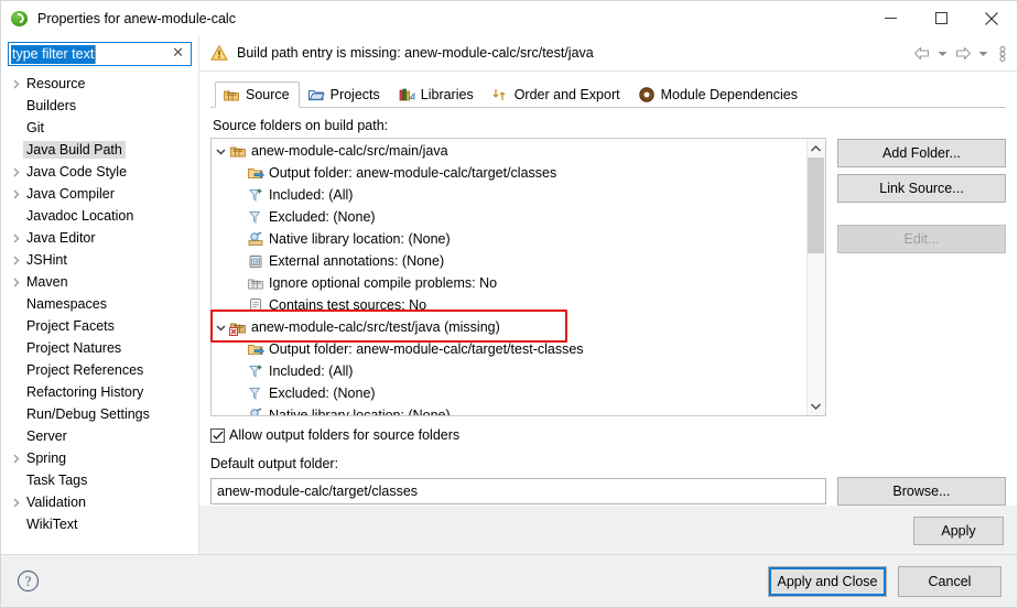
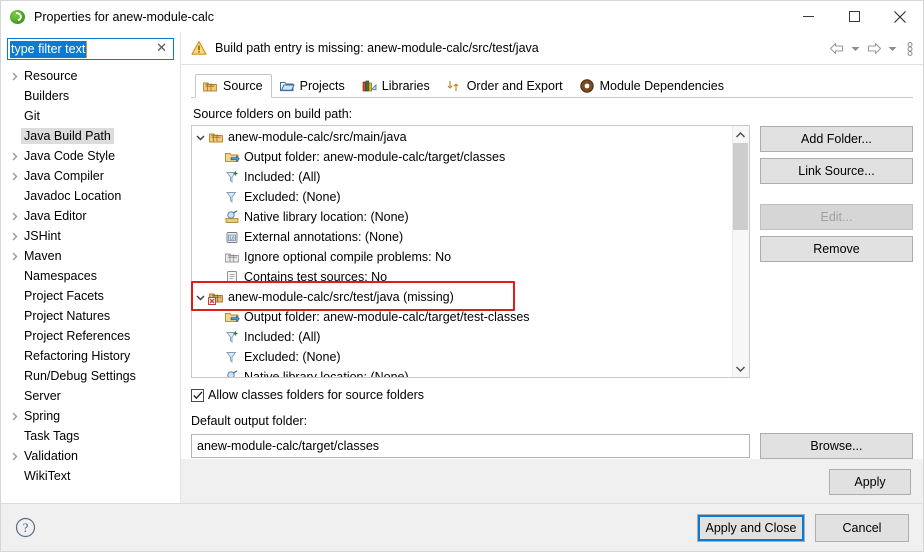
  Properties for anew-module-calc
  type filter text
  ✕
  Resource
  Builders
  Git
  Java Build Path
  Java Code Style
  Java Compiler
  Javadoc Location
  Java Editor
  JSHint
  Maven
  Namespaces
  Project Facets
  Project Natures
  Project References
  Refactoring History
  Run/Debug Settings
  Server
  Spring
  Task Tags
  Validation
  WikiText
  Build path entry is missing: anew-module-calc/src/test/java
  Source
  Projects
  Libraries
  Order and Export
  Module Dependencies
  Source folders on build path:
  anew-module-calc/src/main/java
  Output folder: anew-module-calc/target/classes
  Included: (All)
  Excluded: (None)
  Native library location: (None)
  External annotations: (None)
  Ignore optional compile problems: No
  Contains test sources: No
  anew-module-calc/src/test/java (missing)
  Output folder: anew-module-calc/target/test-classes
  Included: (All)
  Excluded: (None)
  Add Folder...
  Link Source...
  Edit...
+ Remove
- Allow output folders for source folders
+ Allow classes folders for source folders
  Default output folder:
  anew-module-calc/target/classes
  Browse...
  Apply
  ?
  Apply and Close
  Cancel
